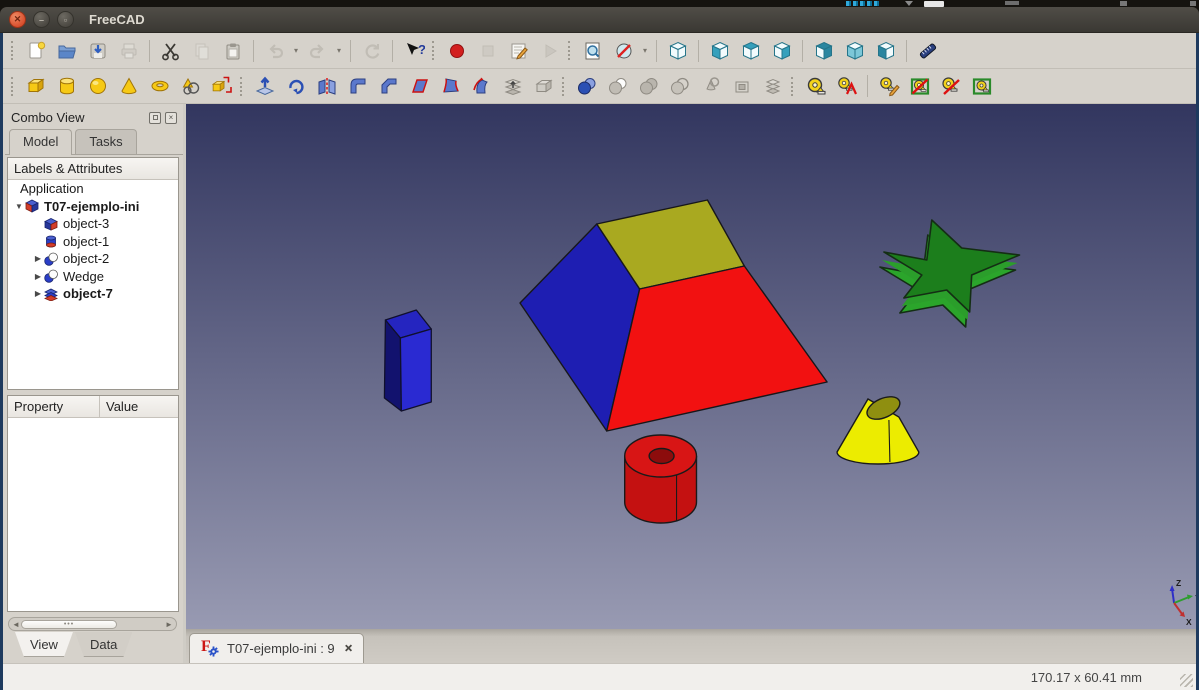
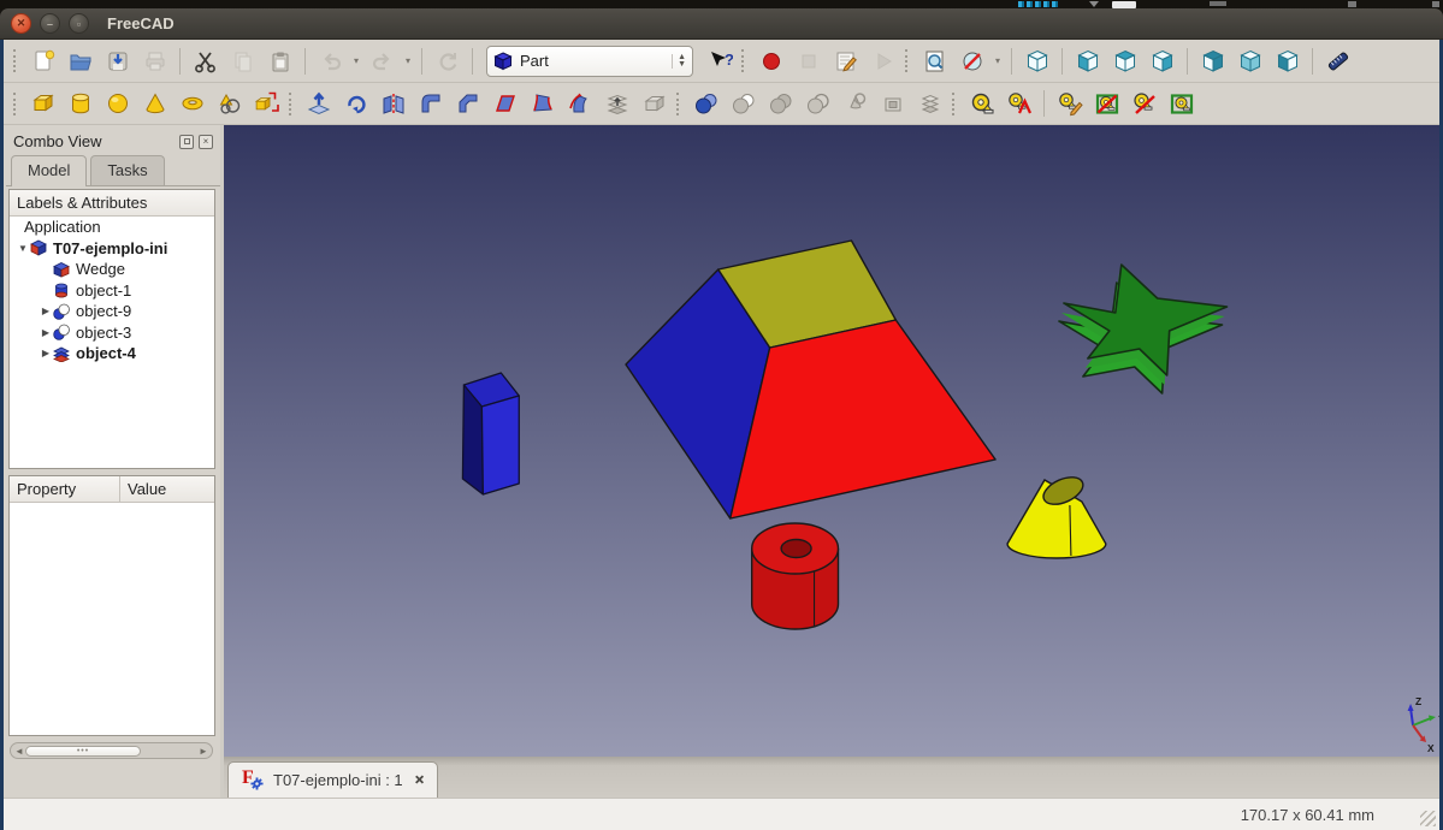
  ✕
  –
  ▫
  FreeCAD
  ▾
  ▾
+ Part
  ?
  ▾
  Combo View
  ×
  Model
  Tasks
  Labels & Attributes
  Application
  ▼
  T07-ejemplo-ini
- object-3
+ Wedge
  object-1
  ▶
- object-2
+ object-9
  ▶
- Wedge
+ object-3
  ▶
- object-7
+ object-4
  Property
  Value
  ◄
  ►
- View
- Data
  Z
  X
  F
- T07-ejemplo-ini : 9
+ T07-ejemplo-ini : 1
  170.17 x 60.41 mm
